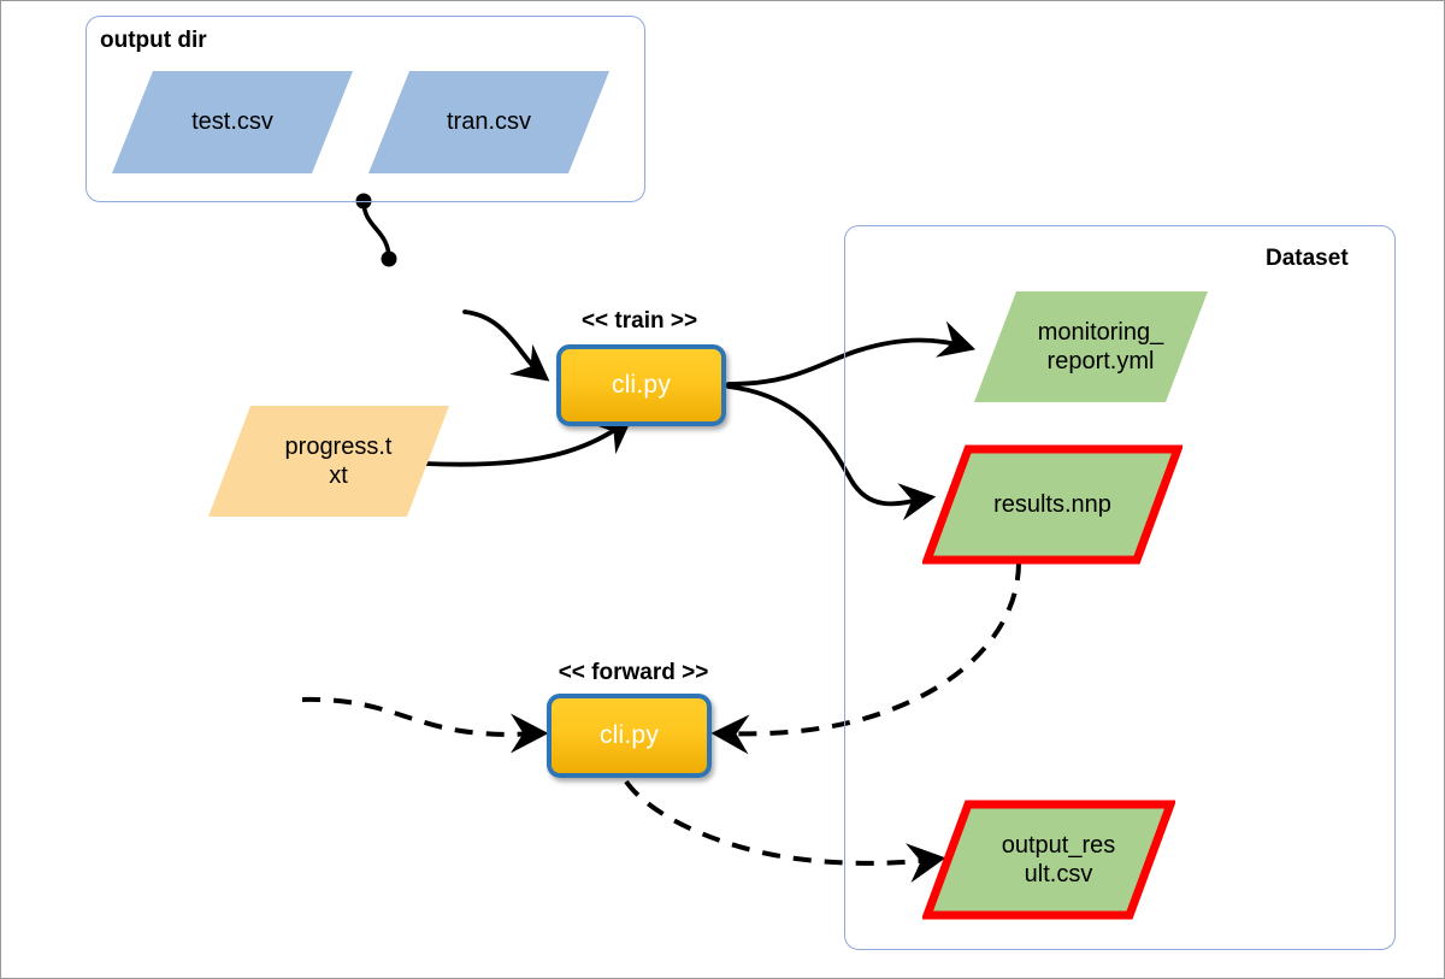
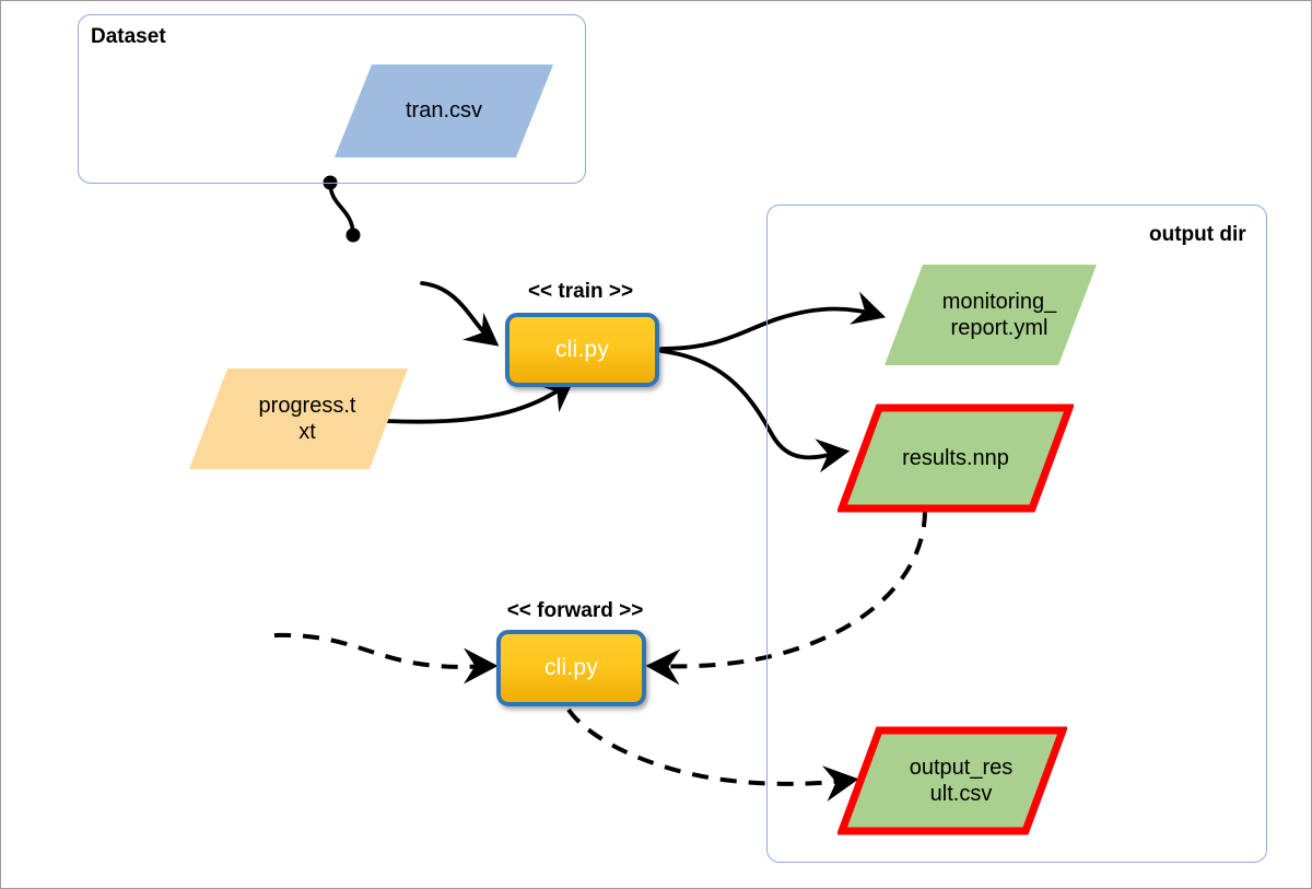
- output dir
+ Dataset
- test.csv
  tran.csv
- Dataset
+ output dir
  progress.t
  xt
  << train >>
  cli.py
  monitoring_
  report.yml
  results.nnp
  << forward >>
  cli.py
  output_res
  ult.csv
